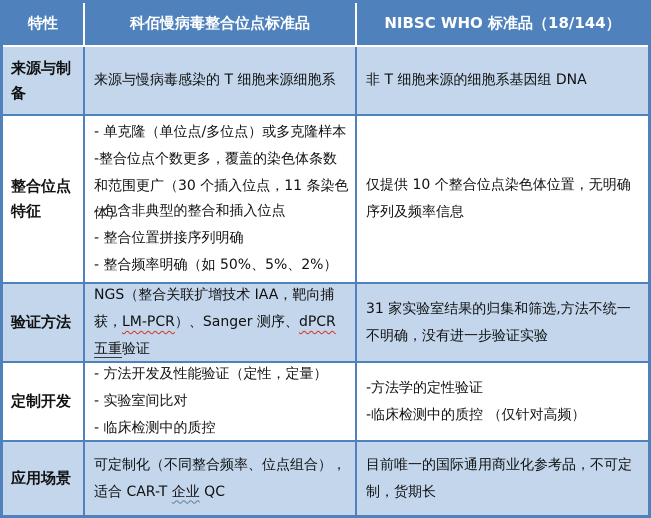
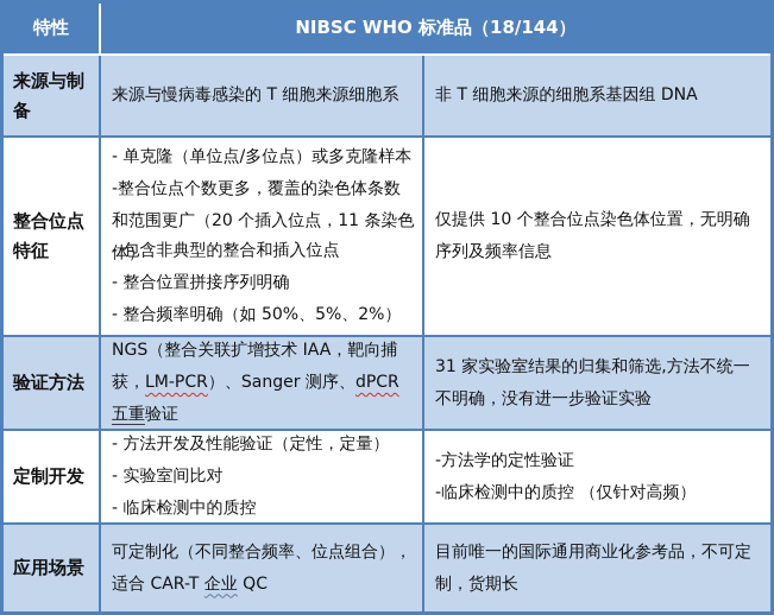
  特性
- 科佰慢病毒整合位点标准品
  NIBSC WHO 标准品（18/144）
  来源与制备
  来源与慢病毒感染的 T 细胞来源细胞系
  非 T 细胞来源的细胞系基因组 DNA
  整合位点特征
  - 单克隆（单位点/多位点）或多克隆样本
- -整合位点个数更多，覆盖的染色体条数和范围更广（30 个插入位点，11 条染色体）
+ -整合位点个数更多，覆盖的染色体条数和范围更广（20 个插入位点，11 条染色体）
  - 包含非典型的整合和插入位点
  - 整合位置拼接序列明确
  - 整合频率明确（如 50%、5%、2%）
  仅提供 10 个整合位点染色体位置，无明确序列及频率信息
  验证方法
  NGS（整合关联扩增技术 IAA，靶向捕获，LM-PCR）、Sanger 测序、dPCR 五重验证
  31 家实验室结果的归集和筛选,方法不统一不明确，没有进一步验证实验
  定制开发
  - 方法开发及性能验证（定性，定量）
  - 实验室间比对
  - 临床检测中的质控
  -方法学的定性验证
  -临床检测中的质控 （仅针对高频）
  应用场景
  可定制化（不同整合频率、位点组合），适合 CAR-T 企业 QC
  目前唯一的国际通用商业化参考品，不可定制，货期长
